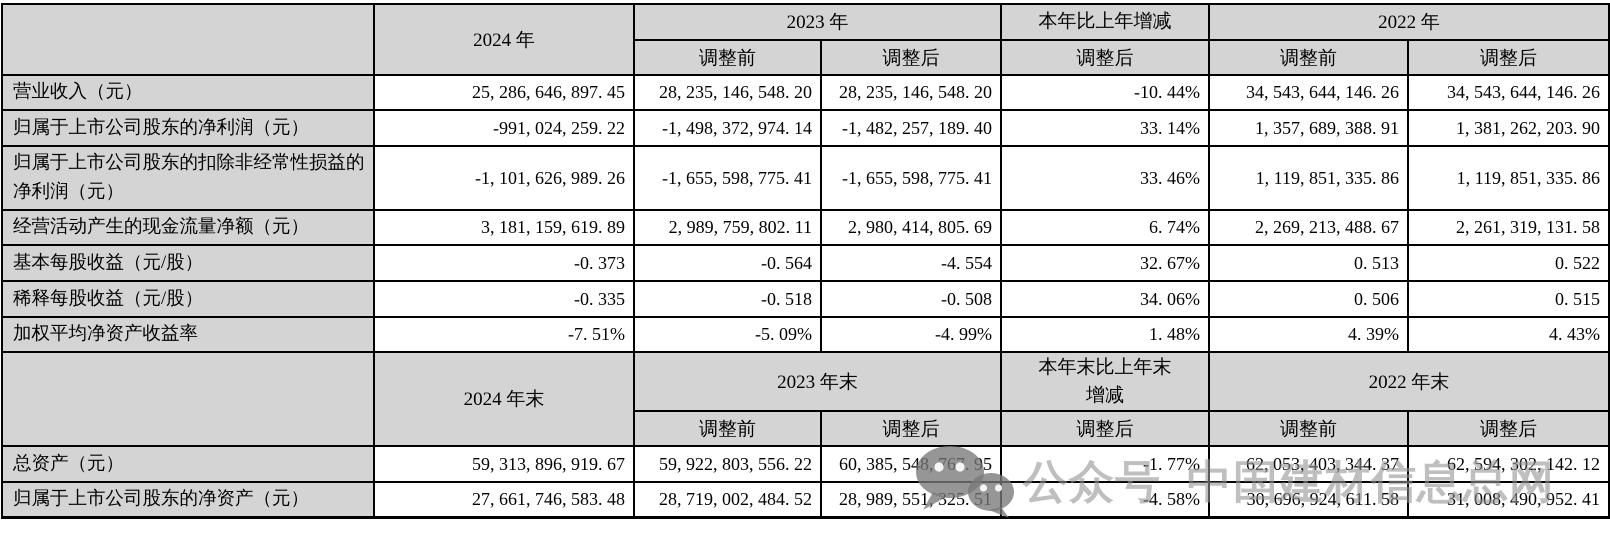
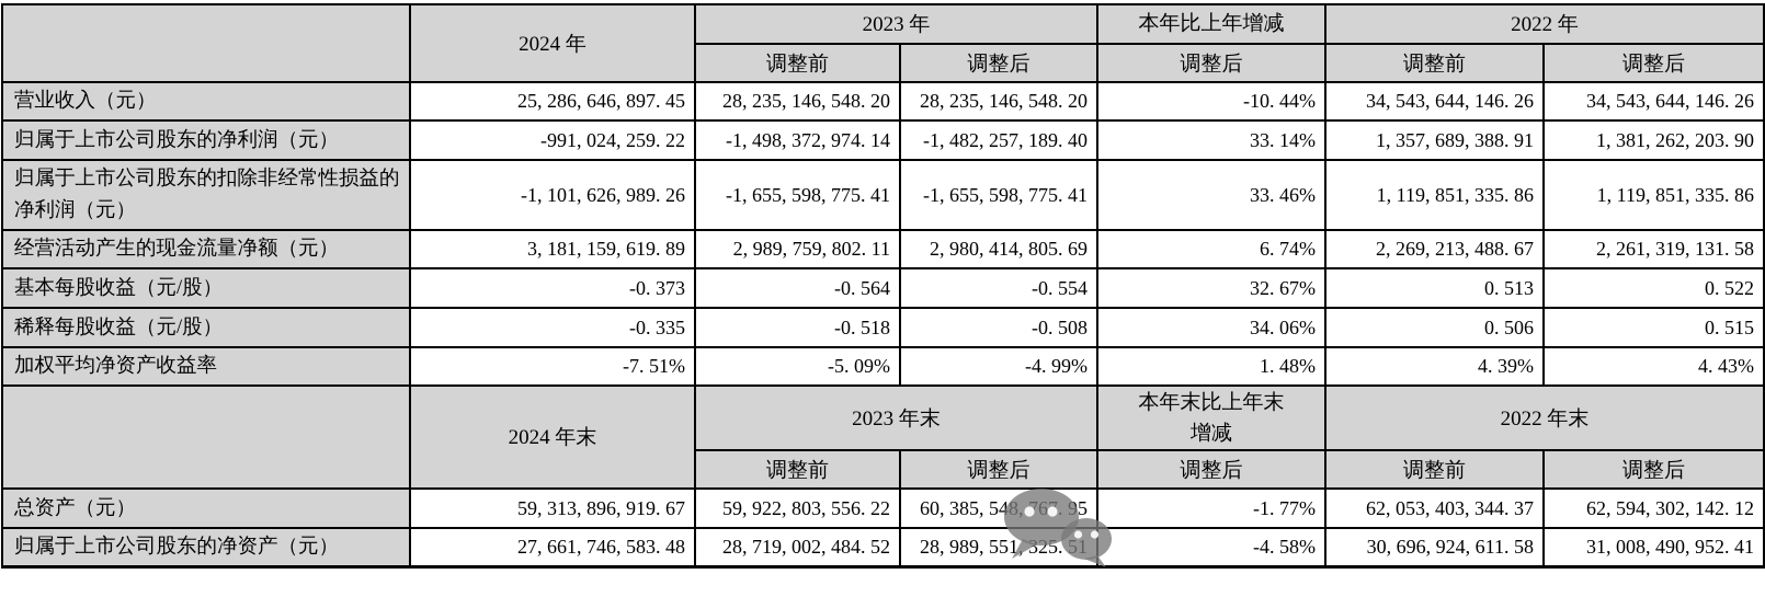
  	2024 年	2023 年	本年比上年增减	2022 年
  调整前	调整后	调整后	调整前	调整后
  营业收入（元）	25, 286, 646, 897. 45	28, 235, 146, 548. 20	28, 235, 146, 548. 20	-10. 44%	34, 543, 644, 146. 26	34, 543, 644, 146. 26
  归属于上市公司股东的净利润（元）	-991, 024, 259. 22	-1, 498, 372, 974. 14	-1, 482, 257, 189. 40	33. 14%	1, 357, 689, 388. 91	1, 381, 262, 203. 90
  归属于上市公司股东的扣除非经常性损益的净利润（元）	-1, 101, 626, 989. 26	-1, 655, 598, 775. 41	-1, 655, 598, 775. 41	33. 46%	1, 119, 851, 335. 86	1, 119, 851, 335. 86
  经营活动产生的现金流量净额（元）	3, 181, 159, 619. 89	2, 989, 759, 802. 11	2, 980, 414, 805. 69	6. 74%	2, 269, 213, 488. 67	2, 261, 319, 131. 58
- 基本每股收益（元/股）	-0. 373	-0. 564	-4. 554	32. 67%	0. 513	0. 522
+ 基本每股收益（元/股）	-0. 373	-0. 564	-0. 554	32. 67%	0. 513	0. 522
  稀释每股收益（元/股）	-0. 335	-0. 518	-0. 508	34. 06%	0. 506	0. 515
  加权平均净资产收益率	-7. 51%	-5. 09%	-4. 99%	1. 48%	4. 39%	4. 43%
  	2024 年末	2023 年末	本年末比上年末增减	2022 年末
  调整前	调整后	调整后	调整前	调整后
  总资产（元）	59, 313, 896, 919. 67	59, 922, 803, 556. 22	60, 385, 548, 76. 95	-1. 77%	62, 053, 403, 344. 37	62, 594, 302, 142. 12
  归属于上市公司股东的净资产（元）	27, 661, 746, 583. 48	28, 719, 002, 484. 52	28, 989, 551, 325. 51	-4. 58%	30, 696, 924, 611. 58	31, 008, 490, 952. 41
- 公众号
- 中国建材信息总网
